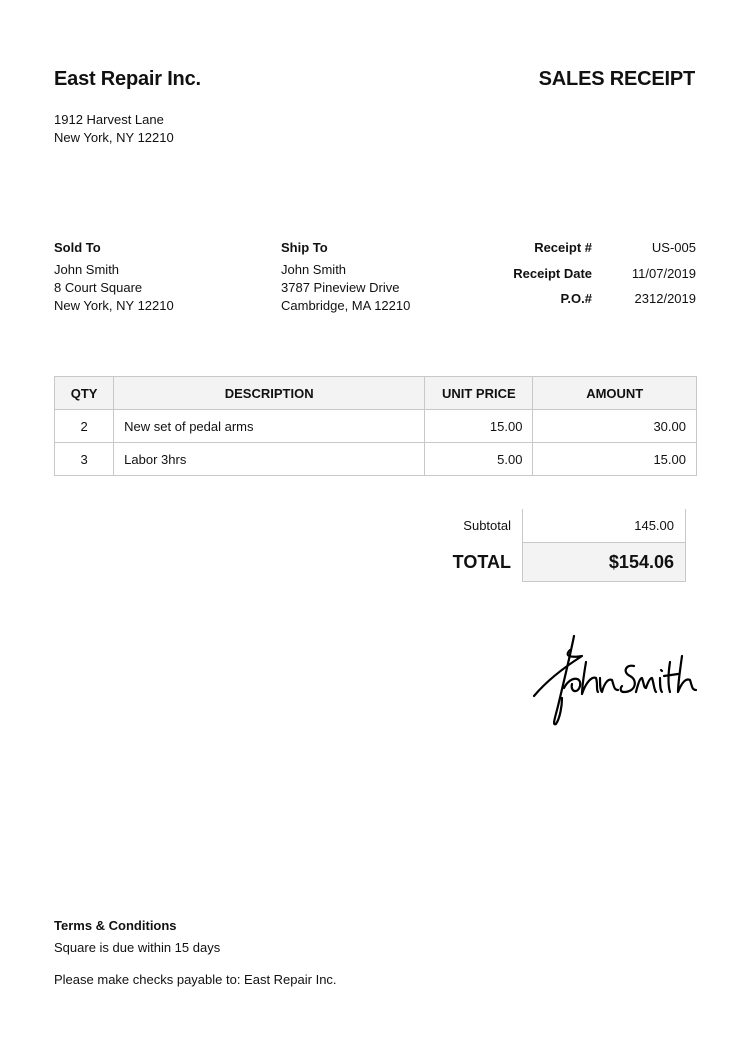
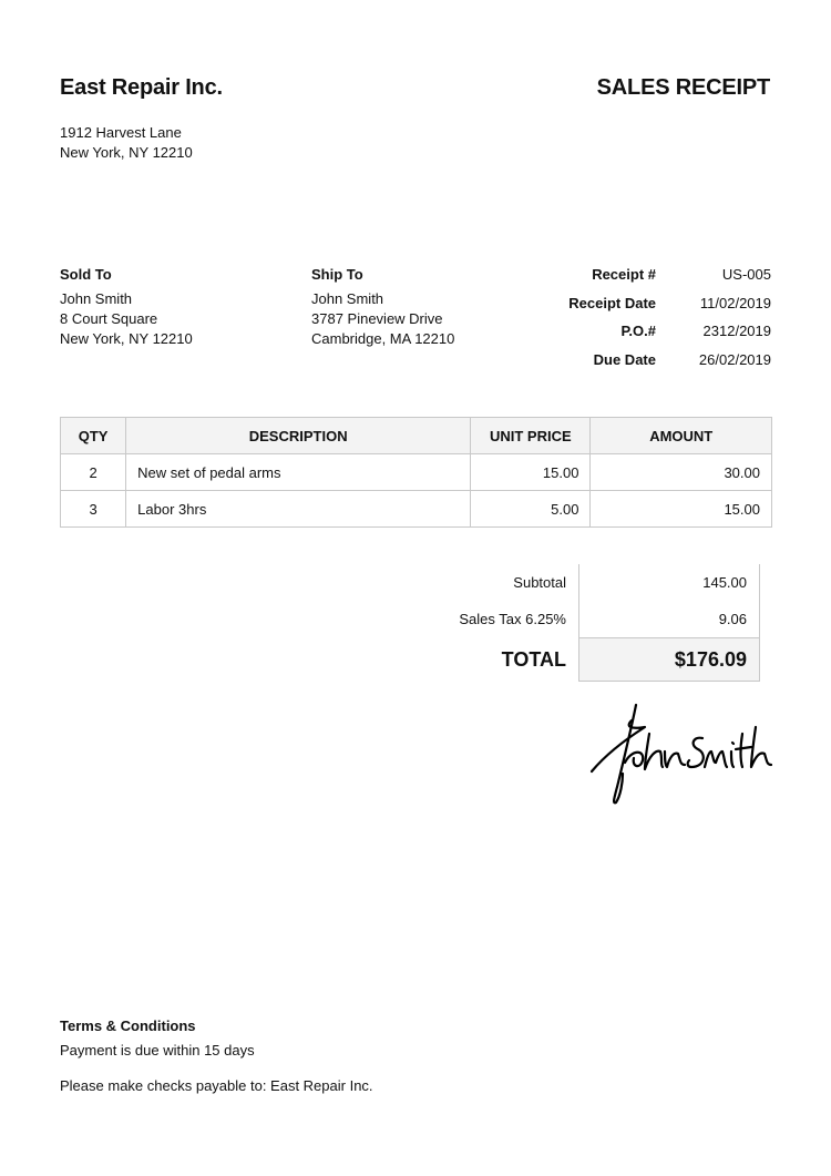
  East Repair Inc.
  SALES RECEIPT
  1912 Harvest Lane
  New York, NY 12210
  Sold To
  John Smith
  8 Court Square
  New York, NY 12210
  Ship To
  John Smith
  3787 Pineview Drive
  Cambridge, MA 12210
  Receipt #
  US-005
  Receipt Date
- 11/07/2019
+ 11/02/2019
  P.O.#
  2312/2019
+ Due Date
+ 26/02/2019
  QTY	DESCRIPTION	UNIT PRICE	AMOUNT
  2	New set of pedal arms	15.00	30.00
  3	Labor 3hrs	5.00	15.00
  Subtotal
  145.00
+ Sales Tax 6.25%
+ 9.06
  TOTAL
- $154.06
+ $176.09
  Terms & Conditions
- Square is due within 15 days
+ Payment is due within 15 days
  Please make checks payable to: East Repair Inc.
